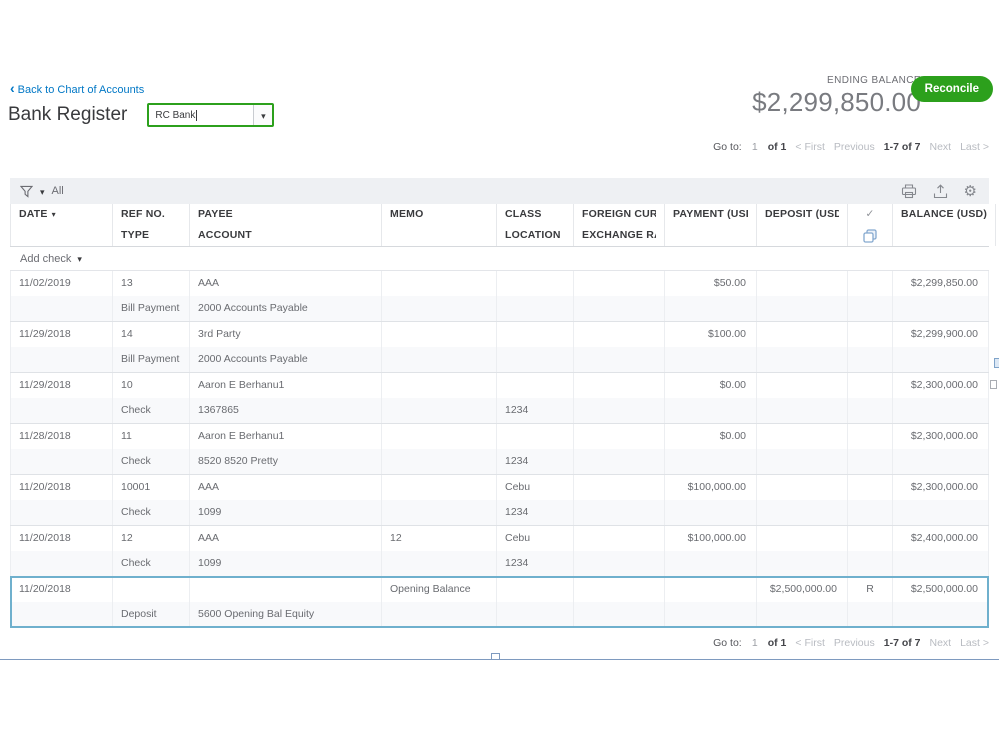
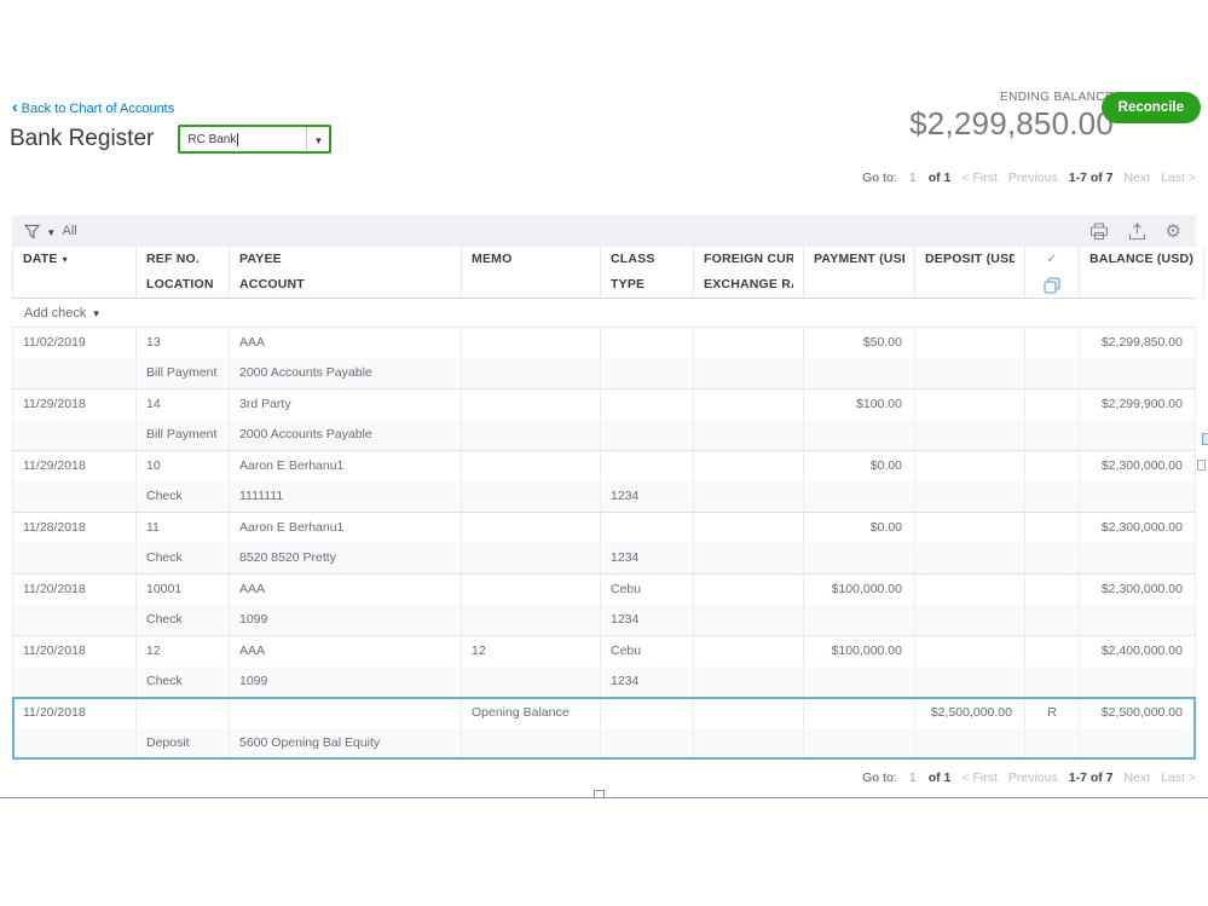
  Back to Chart of Accounts
  Bank Register
  RC Bank
  ENDING BALANC
  $2,299,850.00
  Reconcile
  Go to:
  1
  of 1
  < First
  Previous
  1-7 of 7
  Next
  Last >
  All
  ⚙
  DATE
  REF NO.
- TYPE
+ LOCATION
  PAYEE
  ACCOUNT
  MEMO
  CLASS
- LOCATION
+ TYPE
  EXCHANGE R
  PAYMENT (US
  DEPOSIT (USD
  ✓
  BALANCE (USD)
  Add check
  11/02/2019
  13
  AAA
  $50.00
  $2,299,850.00
  Bill Payment
  2000 Accounts Payable
  11/29/2018
  14
  3rd Party
  $100.00
  $2,299,900.00
  Bill Payment
  2000 Accounts Payable
  11/29/2018
  10
  Aaron E Berhanu1
  $0.00
  $2,300,000.00
  Check
- 1367865
+ 1111111
  1234
  11/28/2018
  11
  Aaron E Berhanu1
  $0.00
  $2,300,000.00
  Check
  8520 8520 Pretty
  1234
  11/20/2018
  10001
  AAA
  Cebu
  $100,000.00
  $2,300,000.00
  Check
  1099
  1234
  11/20/2018
  12
  AAA
  12
  Cebu
  $100,000.00
  $2,400,000.00
  Check
  1099
  1234
  11/20/2018
  Opening Balance
  $2,500,000.00
  R
  $2,500,000.00
  Deposit
  5600 Opening Bal Equity
  Go to:
  1
  of 1
  < First
  Previous
  1-7 of 7
  Next
  Last >
